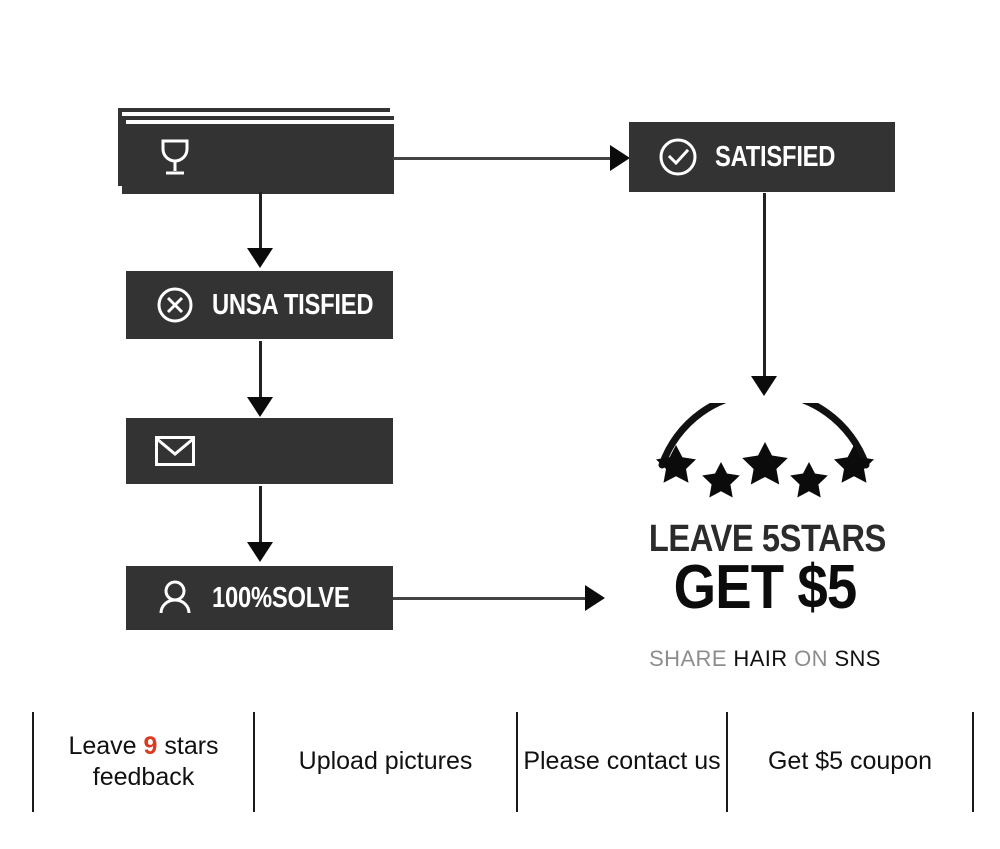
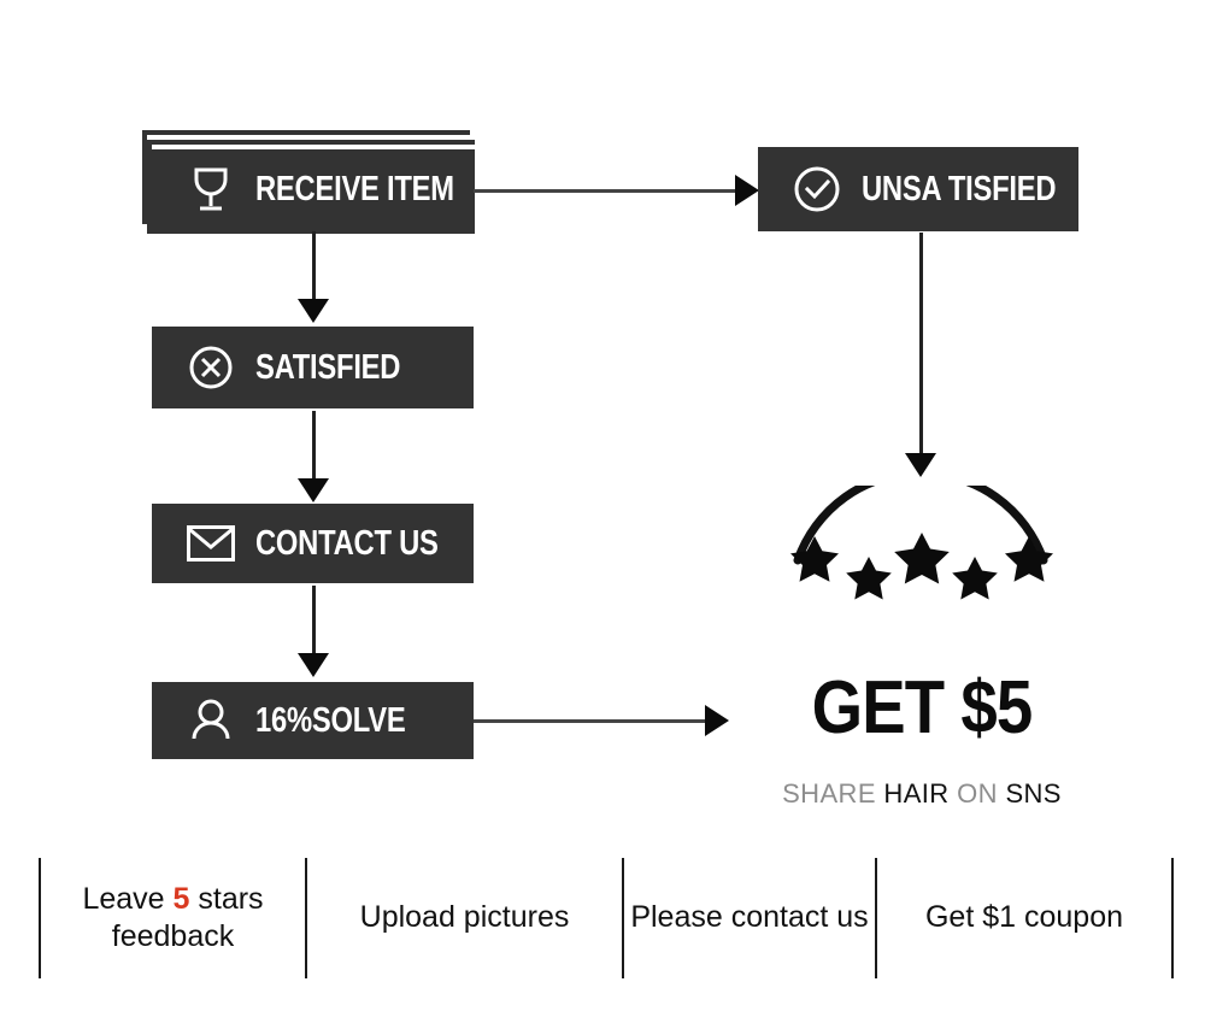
+ RECEIVE ITEM
- UNSA TISFIED
+ SATISFIED
+ CONTACT US
- 100%SOLVE
+ 16%SOLVE
- SATISFIED
+ UNSA TISFIED
- LEAVE 5STARS
  GET $5
  SHARE HAIR ON SNS
- Leave 9 stars feedback
+ Leave 5 stars feedback
  Upload pictures
  Please contact us
- Get $5 coupon
+ Get $1 coupon
